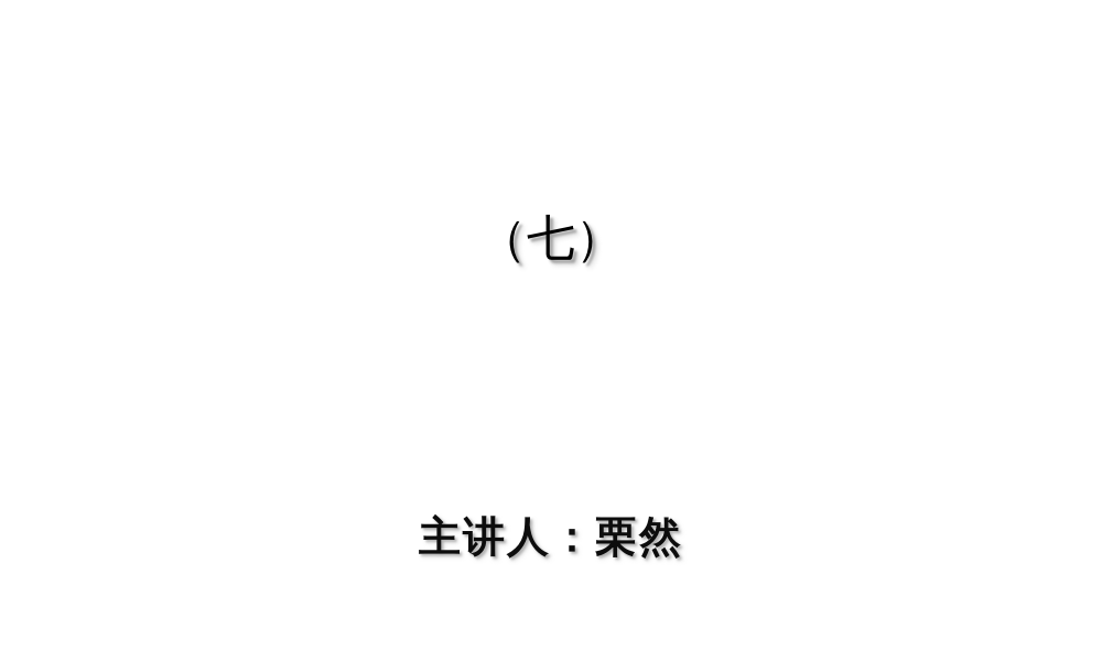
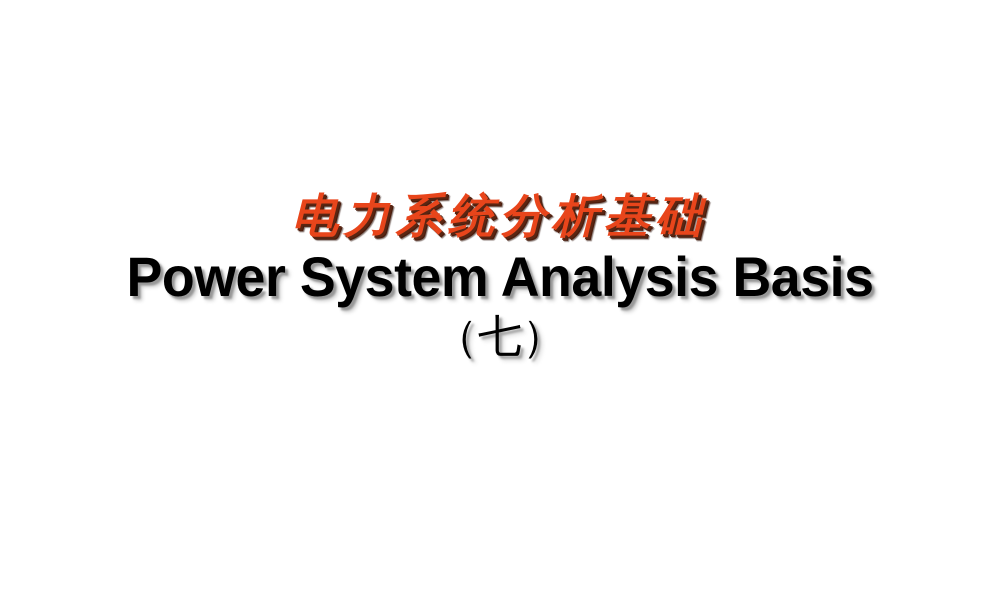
+ 电力系统分析基础
+ Power System Analysis Basis
  （七）
- 主讲人：栗然
